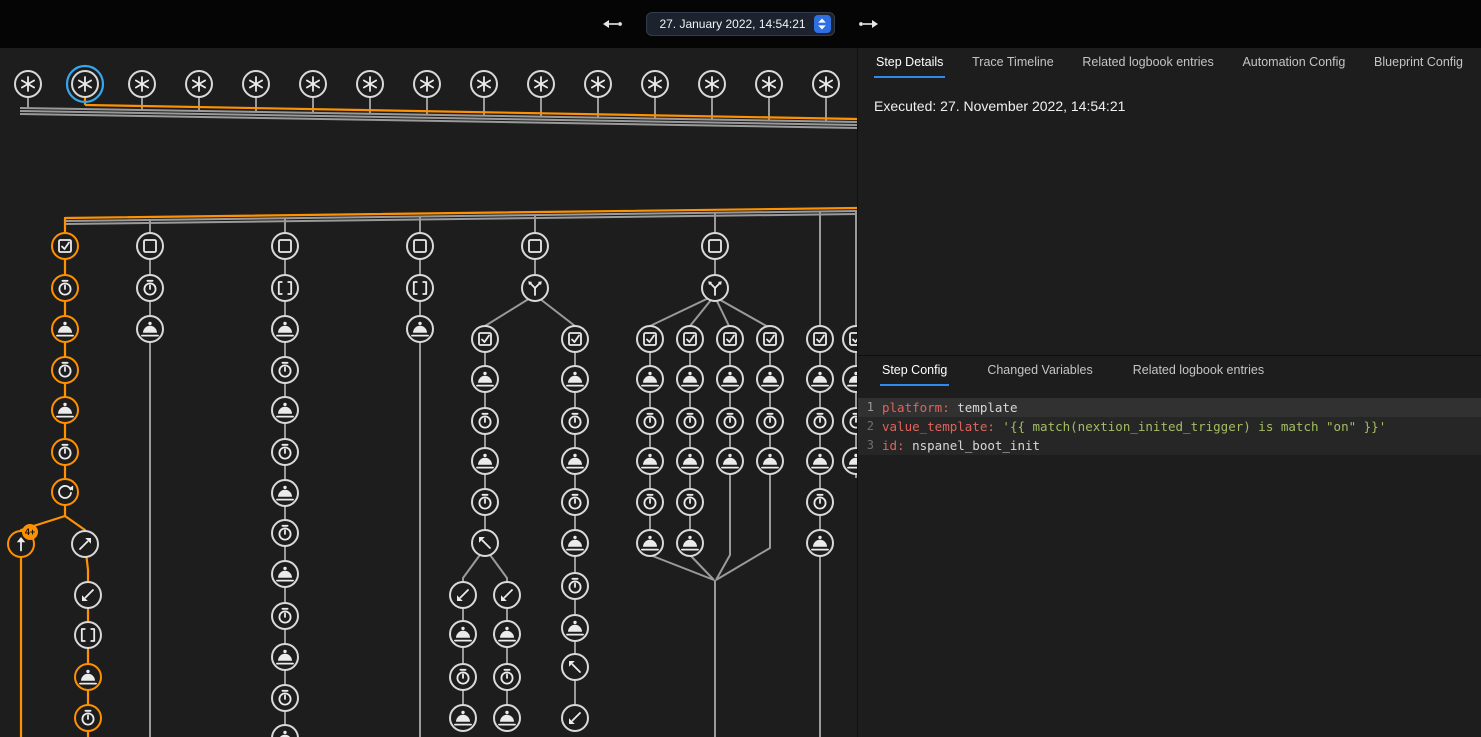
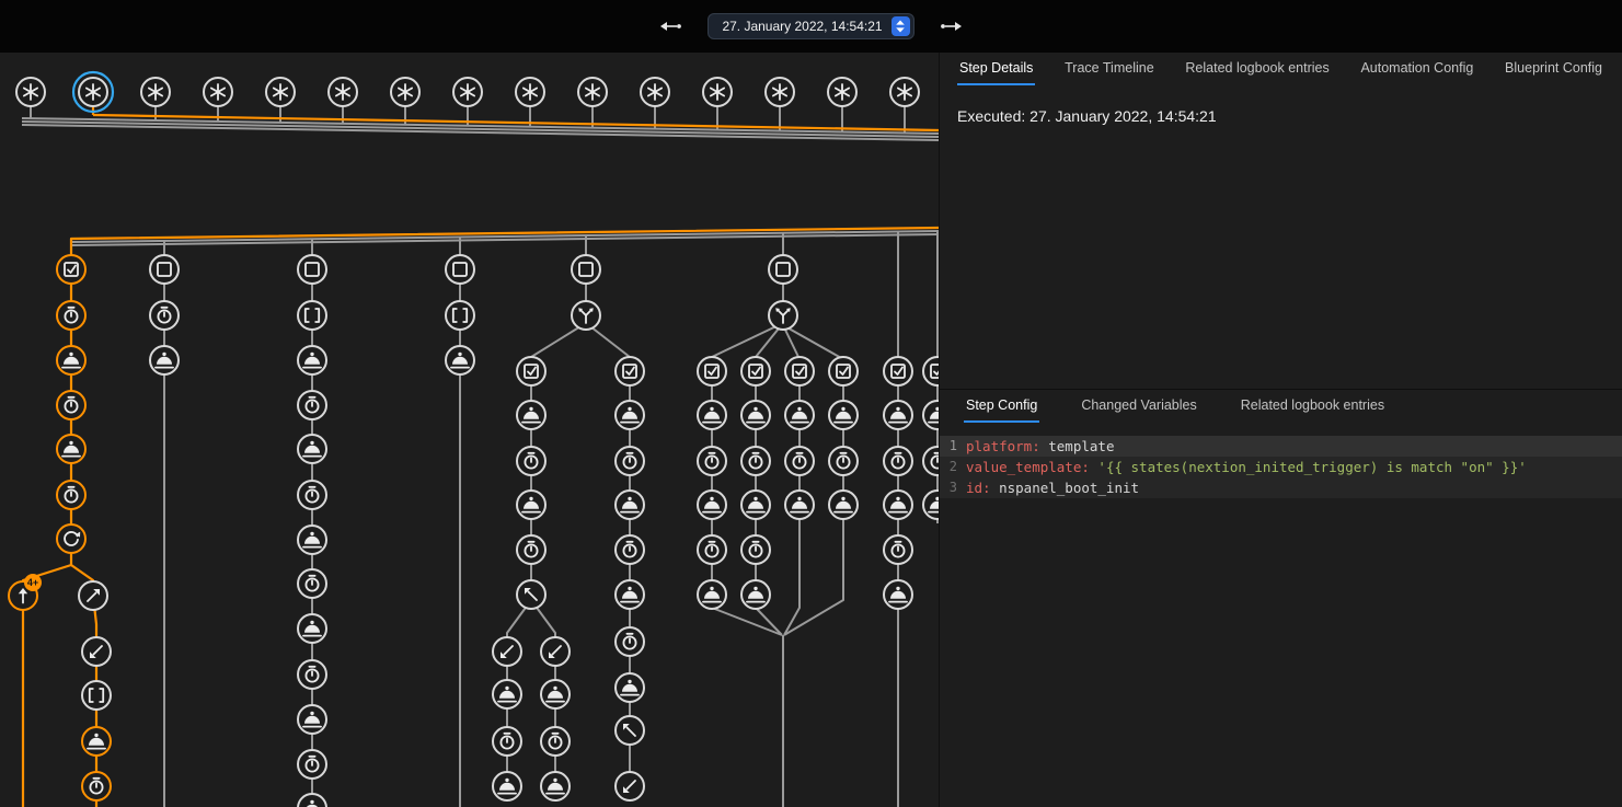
  27. January 2022, 14:54:21
  4+
  Step Details
  Trace Timeline
  Related logbook entries
  Automation Config
  Blueprint Config
- Executed: 27. November 2022, 14:54:21
+ Executed: 27. January 2022, 14:54:21
  Step Config
  Changed Variables
  Related logbook entries
  1
  platform: template
  2
- value_template: '{{ match(nextion_inited_trigger) is match "on" }}'
+ value_template: '{{ states(nextion_inited_trigger) is match "on" }}'
  3
  id: nspanel_boot_init
